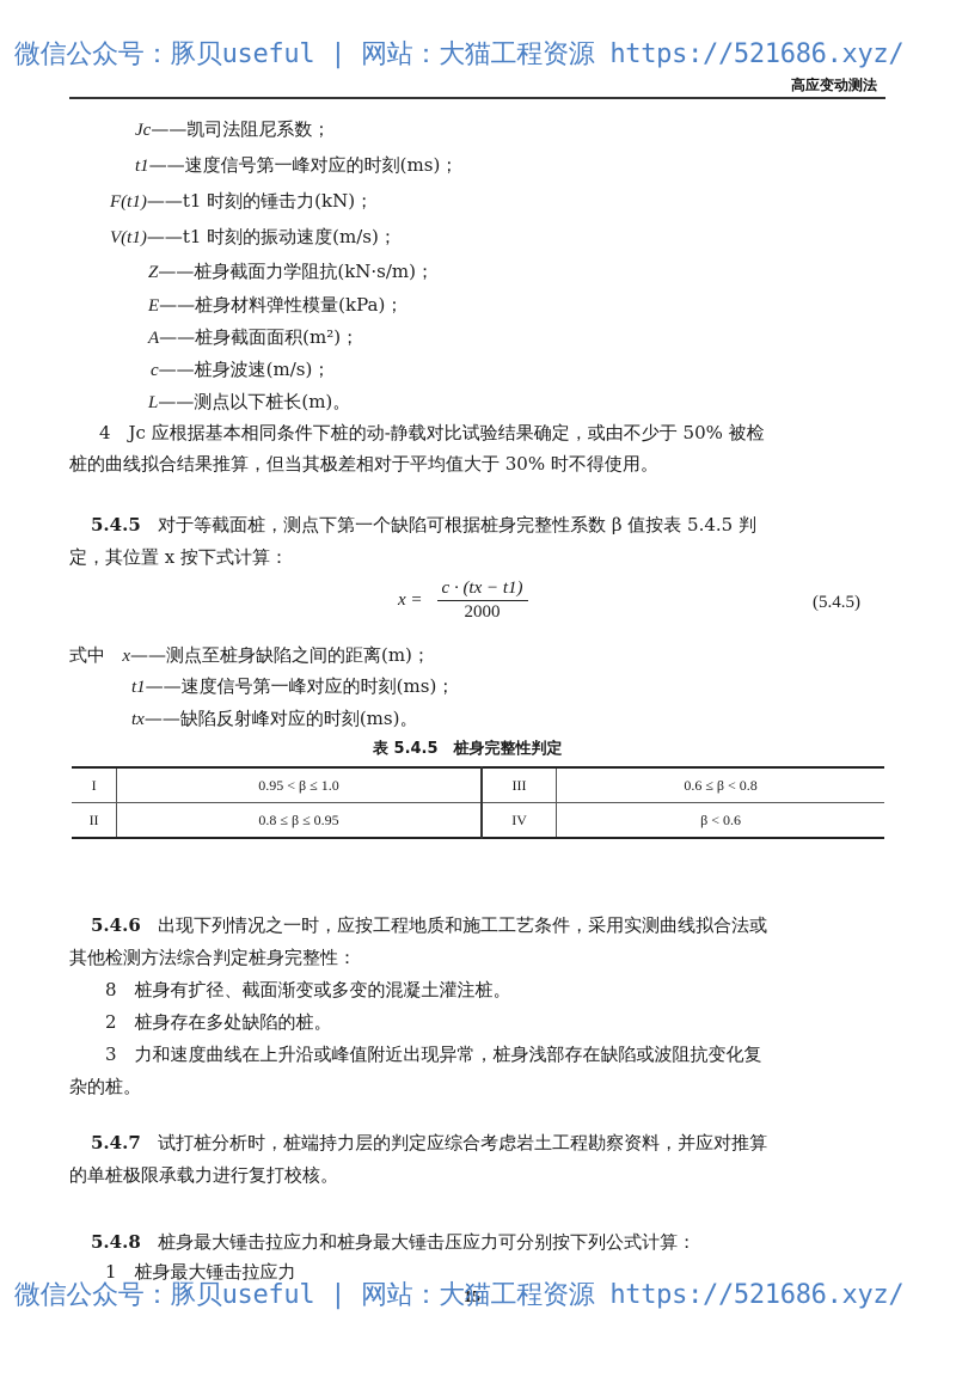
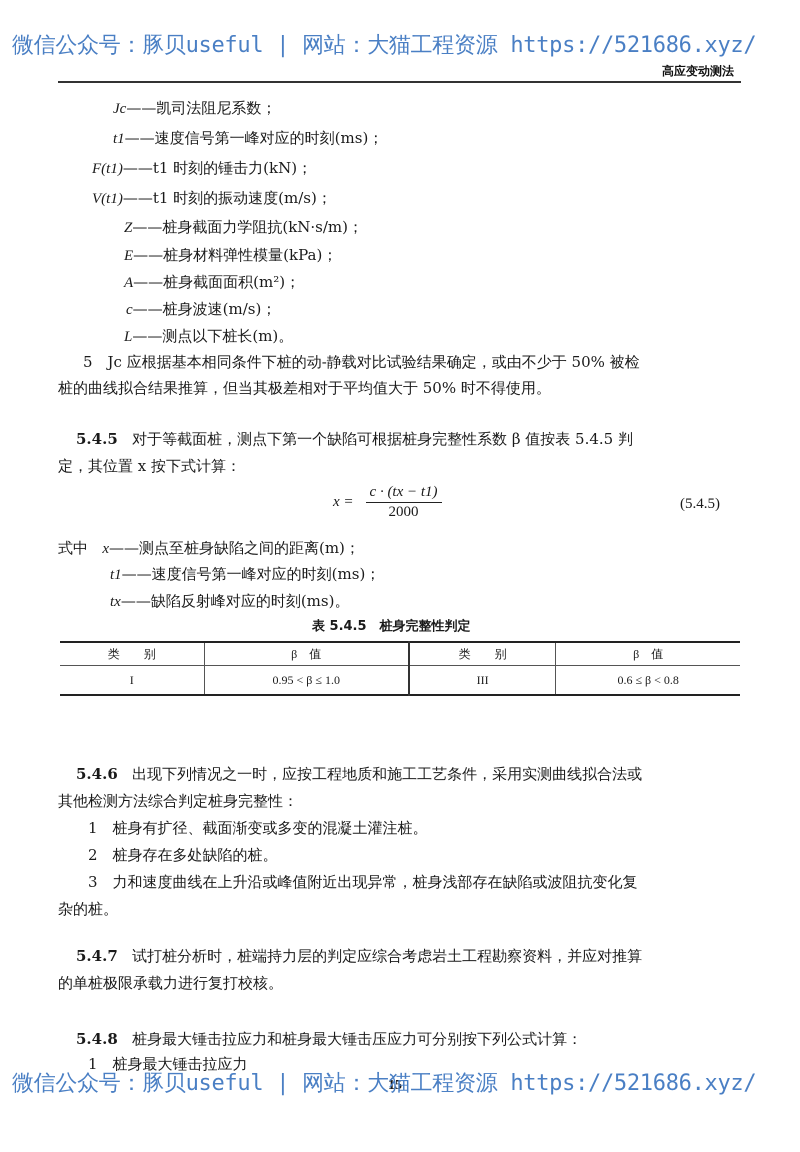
  微信公众号：豚贝useful | 网站：大猫工程资源 https://521686.xyz/
  高应变动测法
  Jc——凯司法阻尼系数；
  t1——速度信号第一峰对应的时刻(ms)；
  F(t1)——t1 时刻的锤击力(kN)；
  V(t1)——t1 时刻的振动速度(m/s)；
  Z——桩身截面力学阻抗(kN·s/m)；
  E——桩身材料弹性模量(kPa)；
  A——桩身截面面积(m²)；
  c——桩身波速(m/s)；
  L——测点以下桩长(m)。
- 4 Jc 应根据基本相同条件下桩的动-静载对比试验结果确定，或由不少于 50% 被检
+ 5 Jc 应根据基本相同条件下桩的动-静载对比试验结果确定，或由不少于 50% 被检
- 桩的曲线拟合结果推算，但当其极差相对于平均值大于 30% 时不得使用。
+ 桩的曲线拟合结果推算，但当其极差相对于平均值大于 50% 时不得使用。
  5.4.5 对于等截面桩，测点下第一个缺陷可根据桩身完整性系数 β 值按表 5.4.5 判
  定，其位置 x 按下式计算：
  x =
  c · (tx − t1)
  2000
  (5.4.5)
  式中 x——测点至桩身缺陷之间的距离(m)；
  t1——速度信号第一峰对应的时刻(ms)；
  tx——缺陷反射峰对应的时刻(ms)。
  表 5.4.5 桩身完整性判定
+ 类 别	β 值	类 别	β 值
  I	0.95 < β ≤ 1.0	III	0.6 ≤ β < 0.8
- II	0.8 ≤ β ≤ 0.95	IV	β < 0.6
  5.4.6 出现下列情况之一时，应按工程地质和施工工艺条件，采用实测曲线拟合法或
  其他检测方法综合判定桩身完整性：
- 8 桩身有扩径、截面渐变或多变的混凝土灌注桩。
+ 1 桩身有扩径、截面渐变或多变的混凝土灌注桩。
  2 桩身存在多处缺陷的桩。
  3 力和速度曲线在上升沿或峰值附近出现异常，桩身浅部存在缺陷或波阻抗变化复
  杂的桩。
  5.4.7 试打桩分析时，桩端持力层的判定应综合考虑岩土工程勘察资料，并应对推算
  的单桩极限承载力进行复打校核。
  5.4.8 桩身最大锤击拉应力和桩身最大锤击压应力可分别按下列公式计算：
  1 桩身最大锤击拉应力
  15
  微信公众号：豚贝useful | 网站：大猫工程资源 https://521686.xyz/
